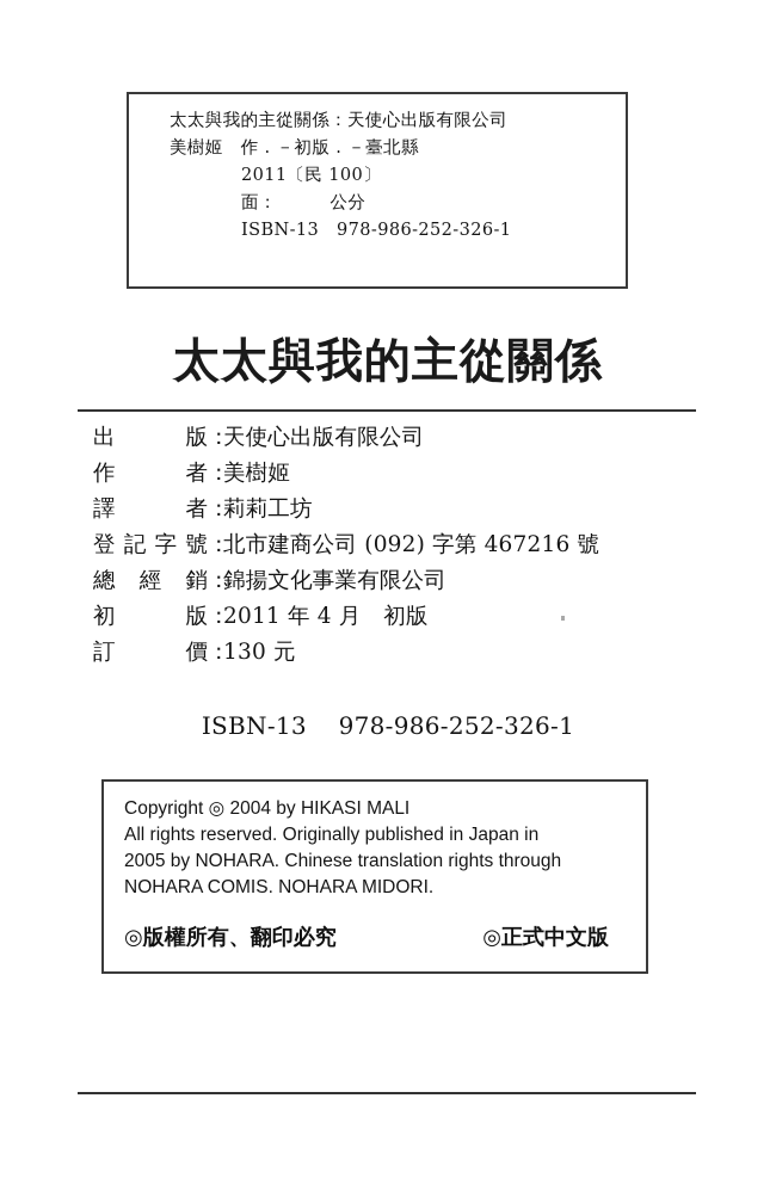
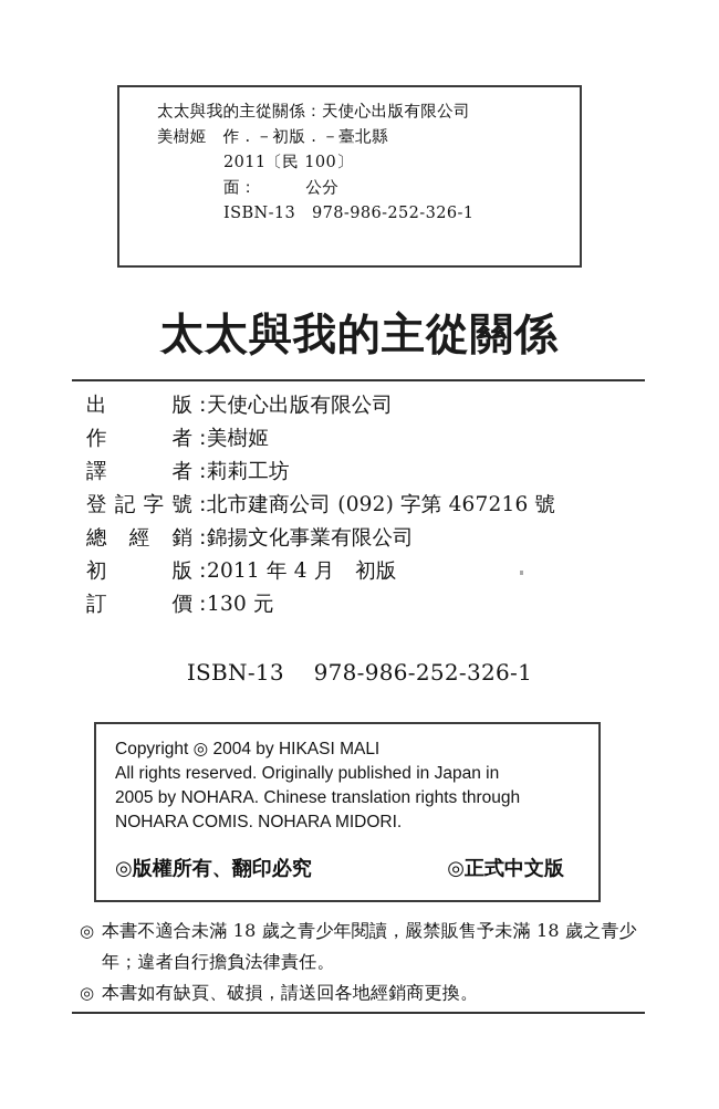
  太太與我的主從關係：天使心出版有限公司
  美樹姬 作 . －初版 . －臺北縣
  2011〔民 100〕
  面： 公分
  ISBN-13 978-986-252-326-1
  太太與我的主從關係
  出版
  ：
  天使心出版有限公司
  作者
  ：
  美樹姬
  譯者
  ：
  莉莉工坊
  登記字號
  ：
  北市建商公司 (092) 字第 467216 號
  總經銷
  ：
  錦揚文化事業有限公司
  初版
  ：
  2011 年 4 月 初版
  訂價
  ：
  130 元
  ISBN-13 978-986-252-326-1
  Copyright ◎ 2004 by HIKASI MALI
  All rights reserved. Originally published in Japan in
  2005 by NOHARA. Chinese translation rights through
  NOHARA COMIS. NOHARA MIDORI.
  ◎版權所有、翻印必究
  ◎正式中文版
+ ◎ 本書不適合未滿 18 歲之青少年閱讀，嚴禁販售予未滿 18 歲之青少年；違者自行擔負法律責任。
+ ◎ 本書如有缺頁、破損，請送回各地經銷商更換。
